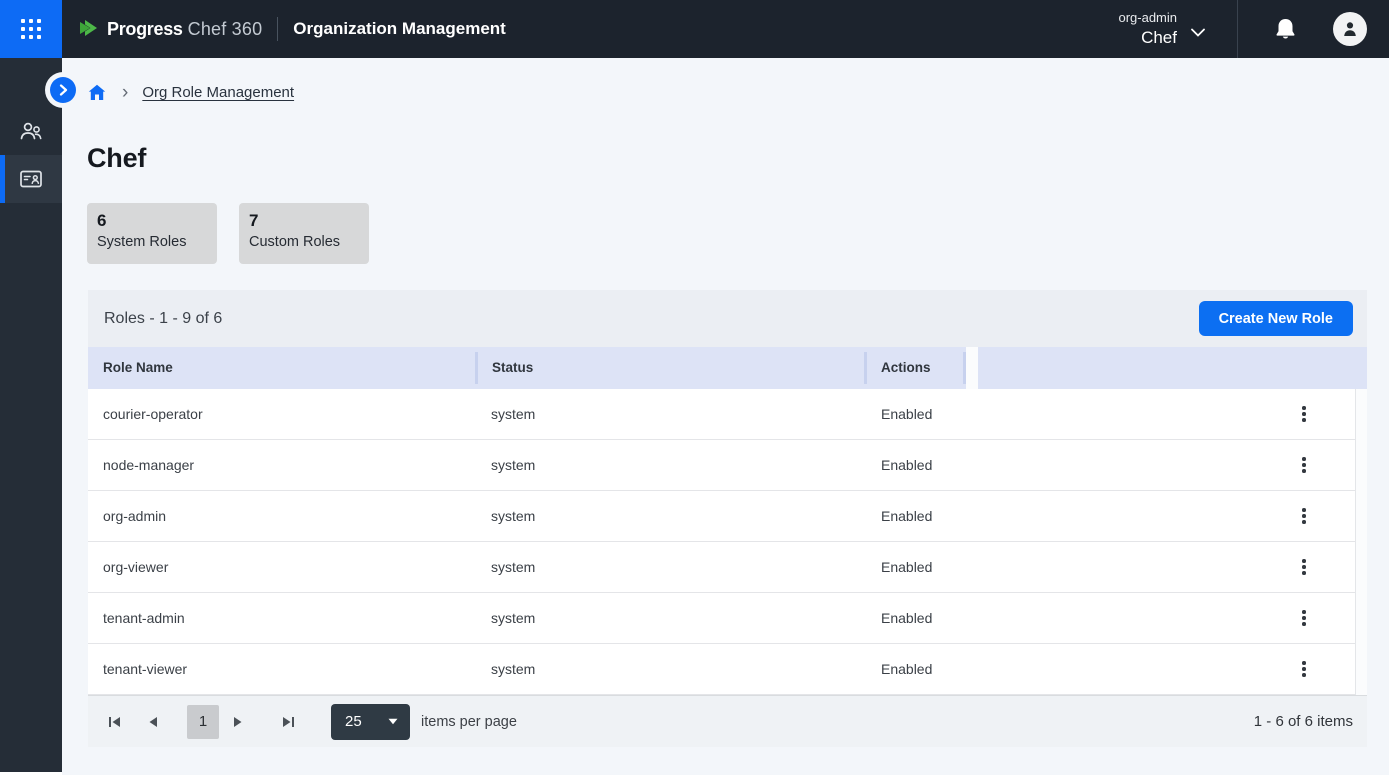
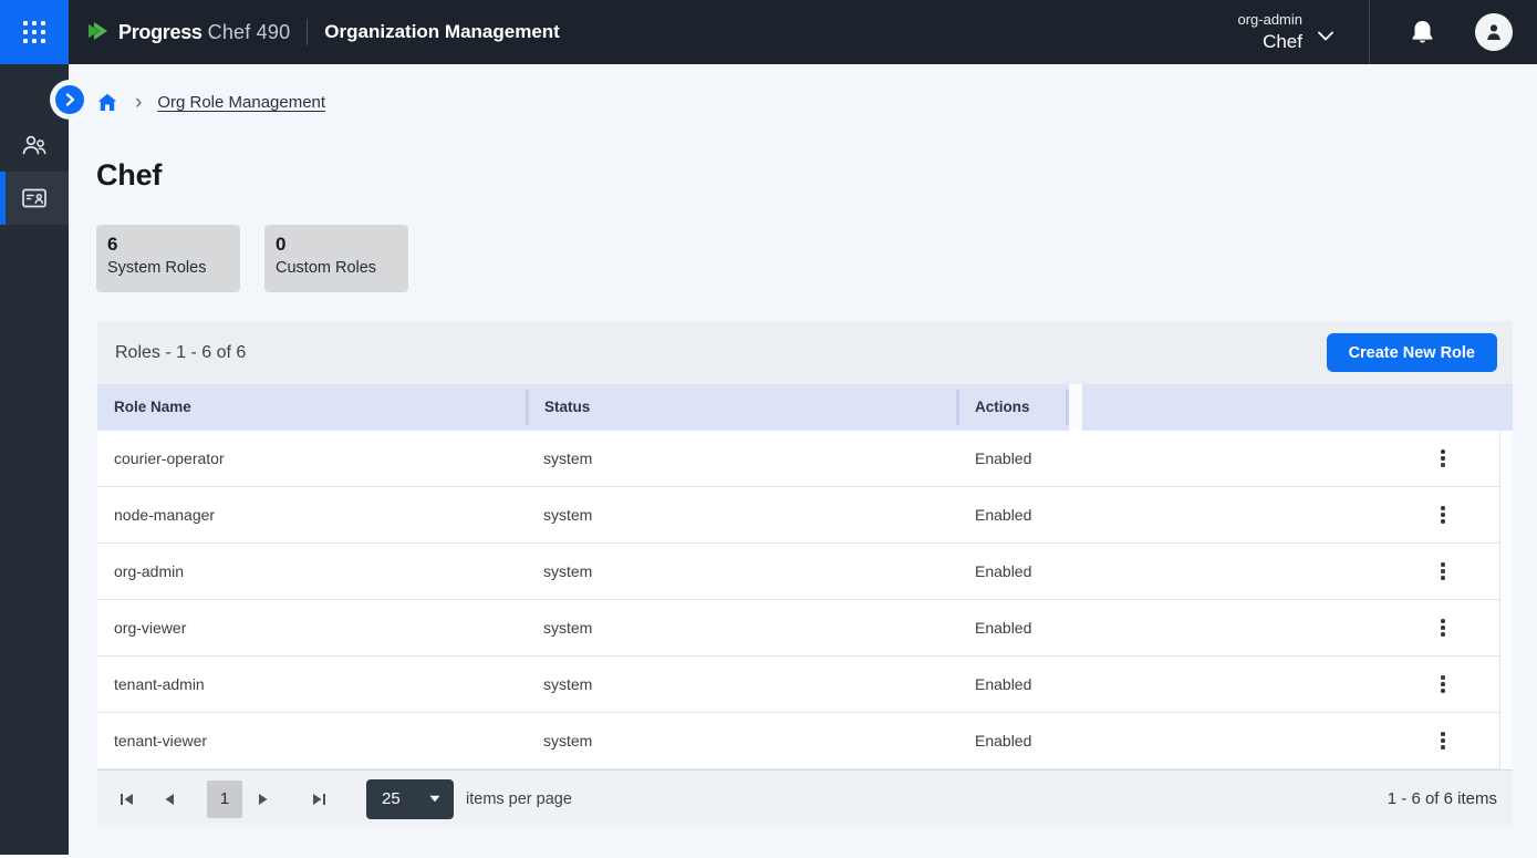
  Progress
- Chef 360
+ Chef 490
  Organization Management
  org-admin
  Chef
  ›
  Org Role Management
  Chef
  6
  System Roles
- 7
+ 0
  Custom Roles
- Roles - 1 - 9 of 6
+ Roles - 1 - 6 of 6
  Create New Role
  Role Name
  Status
  Actions
  courier-operator
  system
  Enabled
  node-manager
  system
  Enabled
  org-admin
  system
  Enabled
  org-viewer
  system
  Enabled
  tenant-admin
  system
  Enabled
  tenant-viewer
  system
  Enabled
  1
  25
  items per page
  1 - 6 of 6 items
